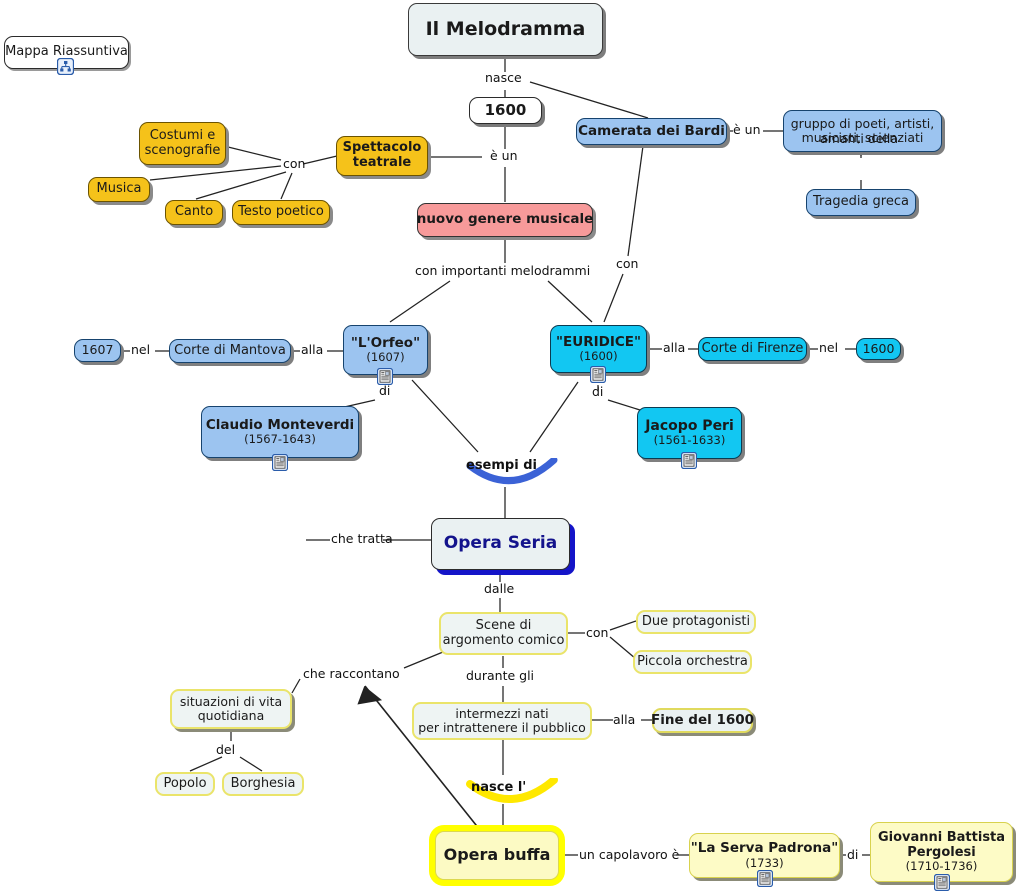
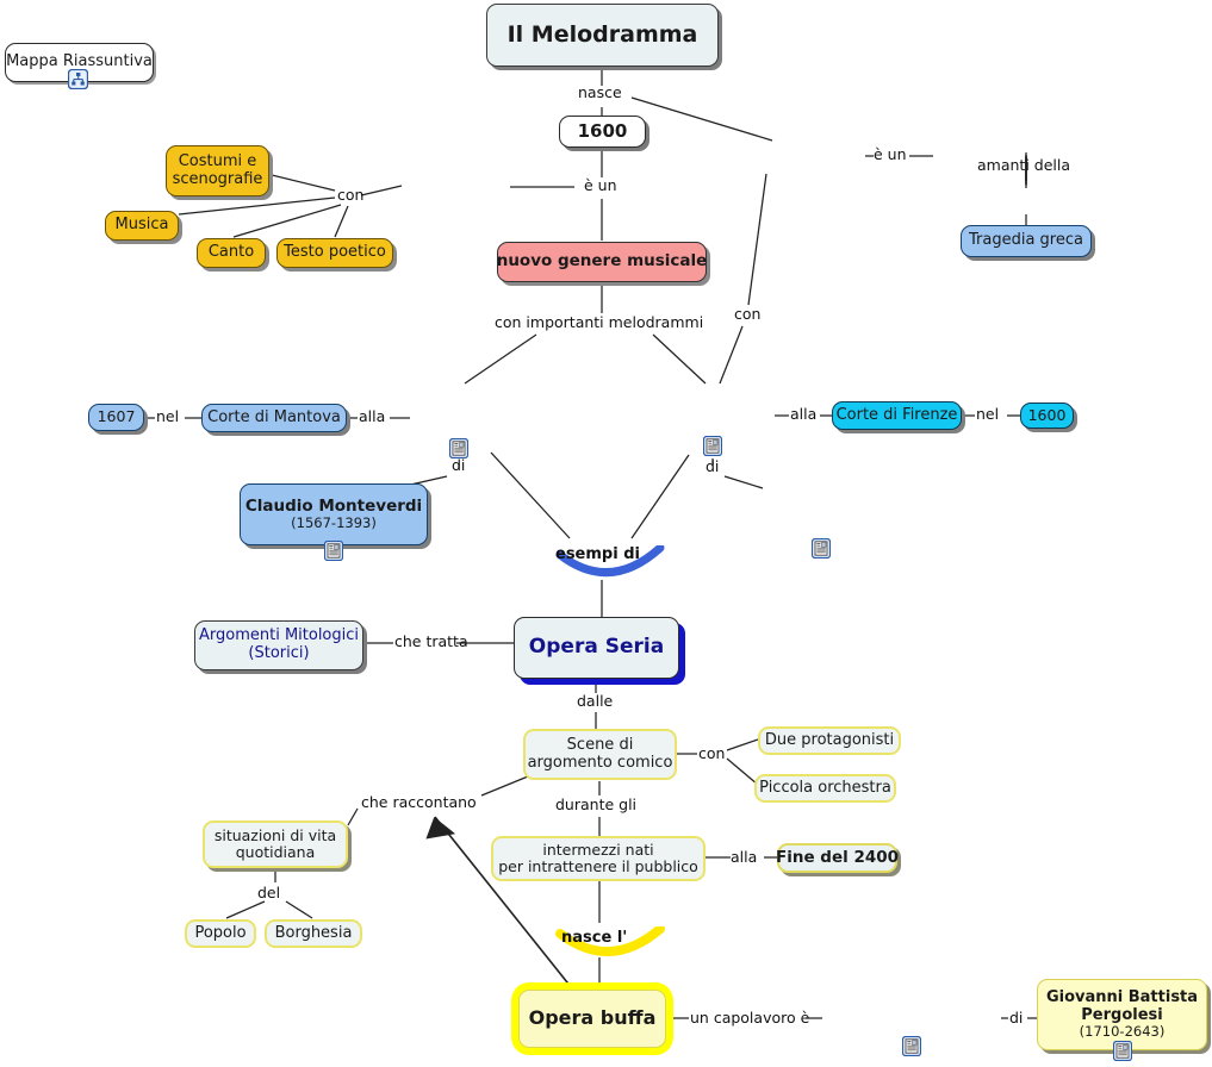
  Mappa Riassuntiva
  Il Melodramma
  1600
- Camerata dei Bardi
- gruppo di poeti, artisti,
- musicisti, scienziati
  Tragedia greca
  Costumi e
  scenografie
  Musica
  Canto
  Testo poetico
- Spettacolo
- teatrale
  nuovo genere musicale
  1607
  Corte di Mantova
- "L'Orfeo"
- (1607)
- "EURIDICE"
- (1600)
  Corte di Firenze
  1600
  Claudio Monteverdi
- (1567-1643)
+ (1567-1393)
- Jacopo Peri
- (1561-1633)
  Opera Seria
+ Argomenti Mitologici
+ (Storici)
  Scene di
  argomento comico
  Due protagonisti
  Piccola orchestra
  intermezzi nati
  per intrattenere il pubblico
- Fine del 1600
+ Fine del 2400
  situazioni di vita
  quotidiana
  Popolo
  Borghesia
  Opera buffa
- "La Serva Padrona"
- (1733)
  Giovanni Battista
  Pergolesi
- (1710-1736)
+ (1710-2643)
  nasce
  è un
  è un
  amanti della
  con
  con importanti melodrammi
  con
  nel
  alla
  di
  alla
  nel
  di
  esempi di
  che tratta
  dalle
  con
  durante gli
  alla
  che raccontano
  del
  nasce l'
  un capolavoro è
  di
